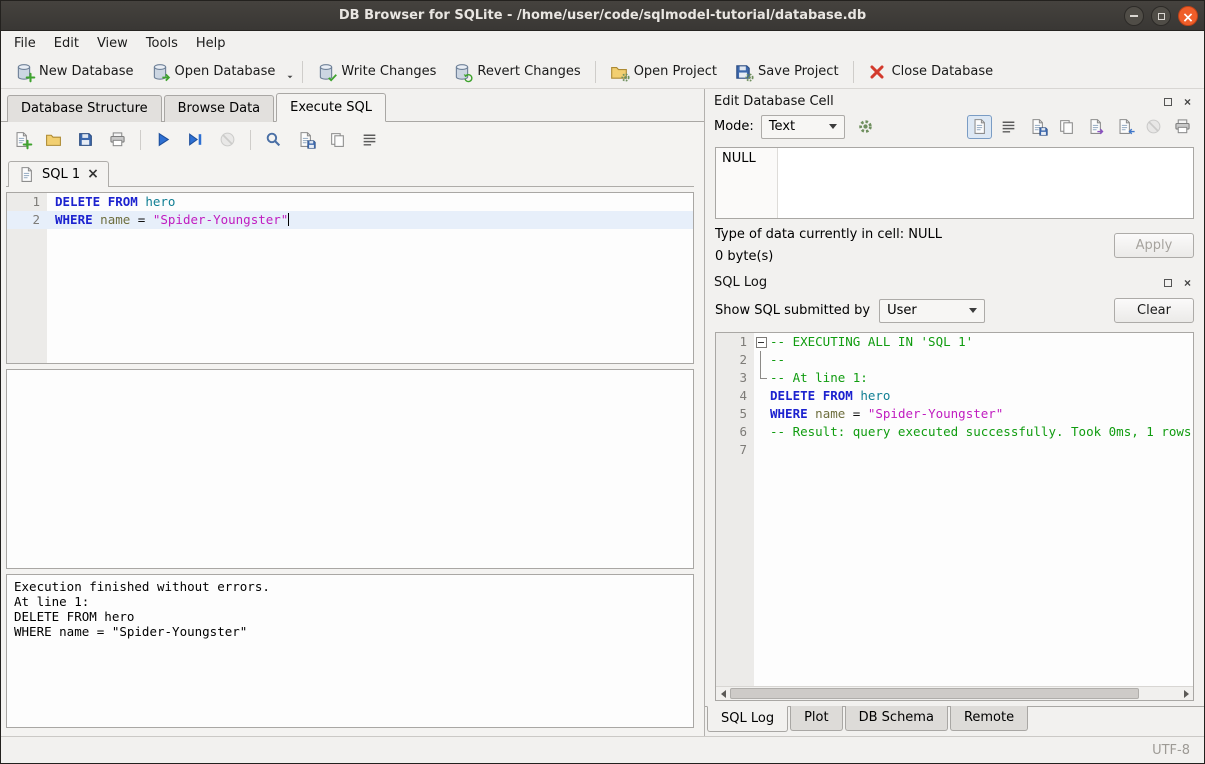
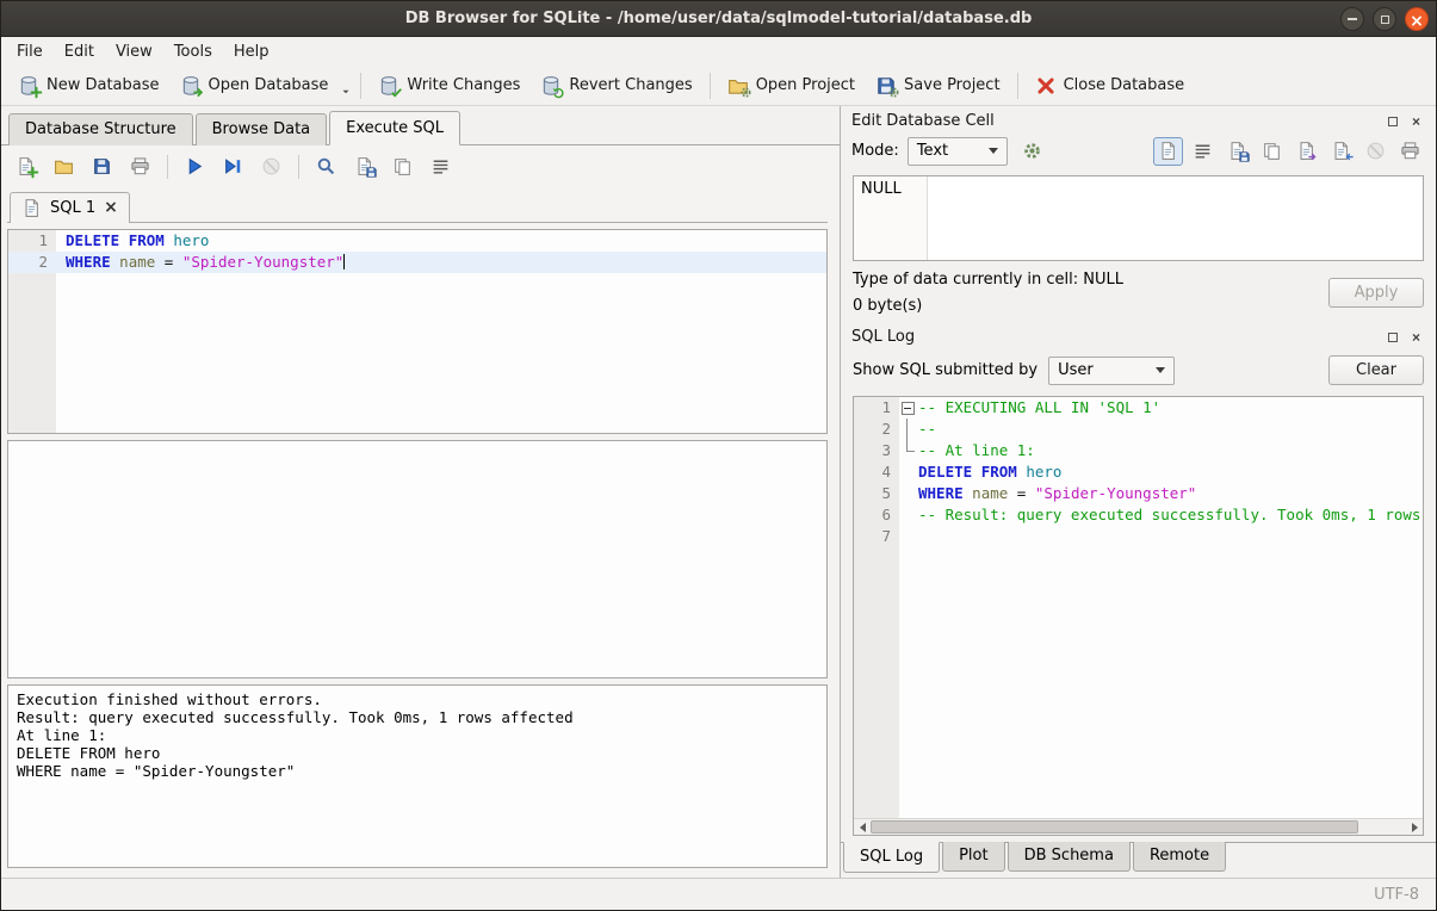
- DB Browser for SQLite - /home/user/code/sqlmodel-tutorial/database.db
+ DB Browser for SQLite - /home/user/data/sqlmodel-tutorial/database.db
  File
  Edit
  View
  Tools
  Help
  New Database
  Open Database
  Write Changes
  Revert Changes
  Open Project
  Save Project
  Close Database
  Database Structure
  Browse Data
  Execute SQL
  SQL 1
  1
  DELETE FROM hero
  2
  WHERE name = "Spider-Youngster"
  Execution finished without errors.
+ Result: query executed successfully. Took 0ms, 1 rows affected
  At line 1:
  DELETE FROM hero
  WHERE name = "Spider-Youngster"
  Edit Database Cell
  Mode:
  Text
  NULL
  Type of data currently in cell: NULL
  0 byte(s)
  Apply
  SQL Log
  Show SQL submitted by
  User
  Clear
  1
  -- EXECUTING ALL IN 'SQL 1'
  2
  --
  3
  -- At line 1:
  4
  DELETE FROM hero
  5
  WHERE name = "Spider-Youngster"
  6
  -- Result: query executed successfully. Took 0ms, 1 rows
  7
  SQL Log
  Plot
  DB Schema
  Remote
  UTF-8
